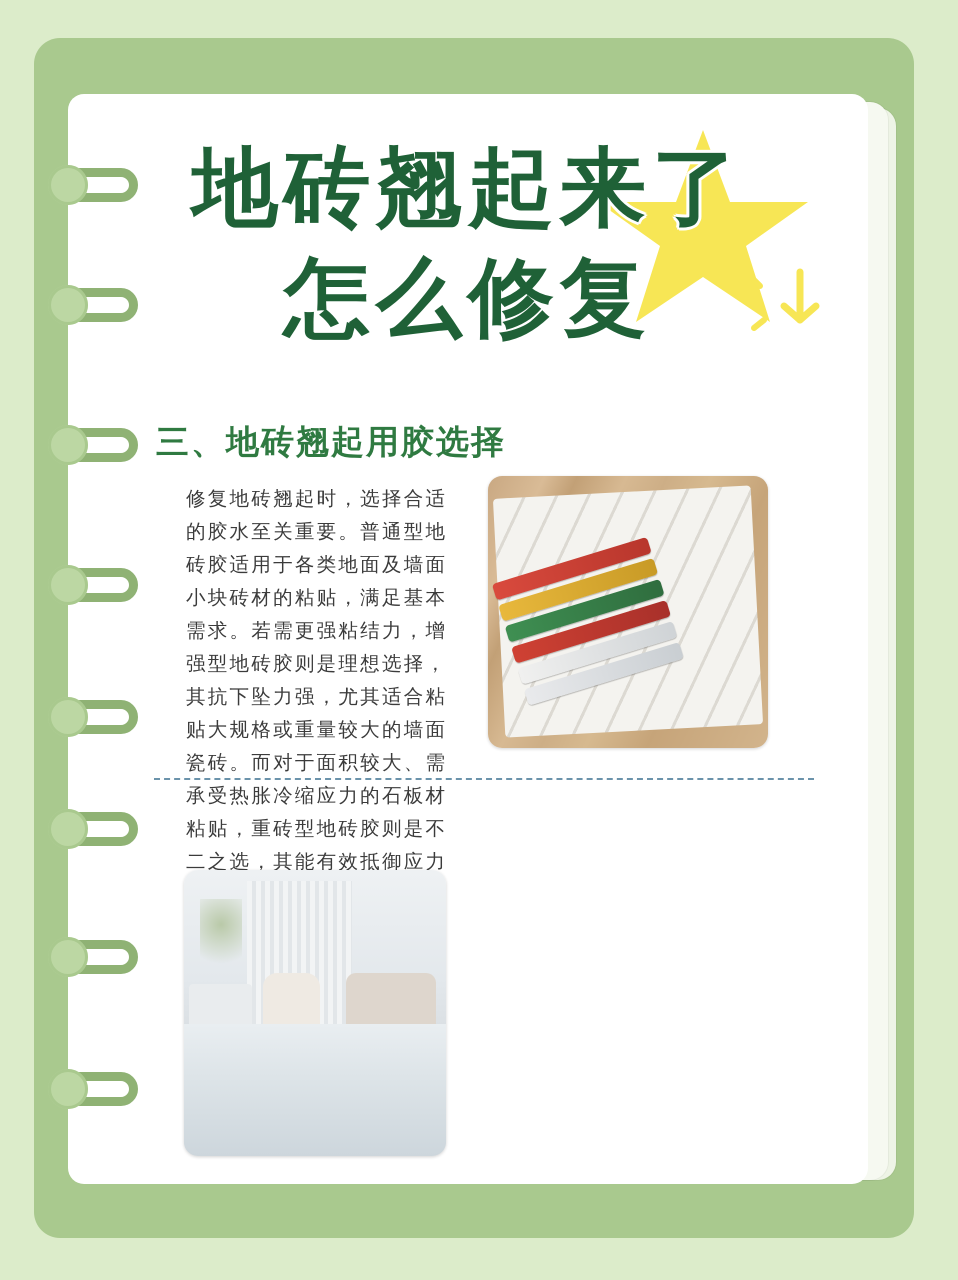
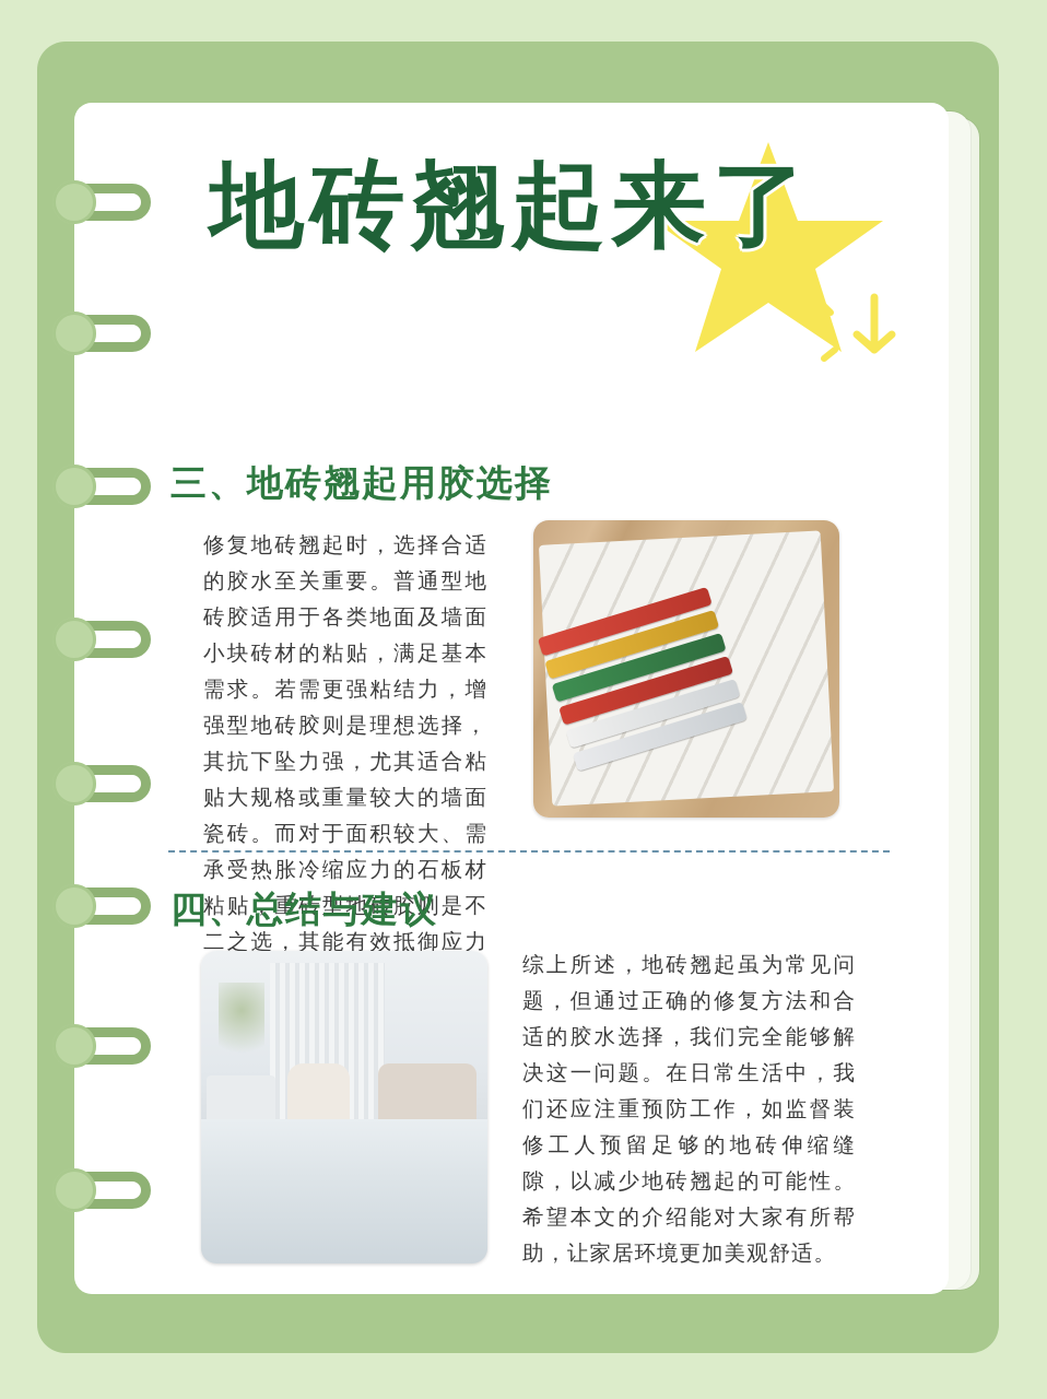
  地砖翘起来了
- 怎么修复
  三、地砖翘起用胶选择
  修复地砖翘起时，选择合适的胶水至关重要。普通型地砖胶适用于各类地面及墙面小块砖材的粘贴，满足基本需求。若需更强粘结力，增强型地砖胶则是理想选择，其抗下坠力强，尤其适合粘贴大规格或重量较大的墙面瓷砖。而对于面积较大、需承受热胀冷缩应力的石板材粘贴，重砖型地砖胶则是不二之选，其能有效抵御应力
+ 四、总结与建议
+ 综上所述，地砖翘起虽为常见问题，但通过正确的修复方法和合适的胶水选择，我们完全能够解决这一问题。在日常生活中，我们还应注重预防工作，如监督装修工人预留足够的地砖伸缩缝隙，以减少地砖翘起的可能性。希望本文的介绍能对大家有所帮助，让家居环境更加美观舒适。
